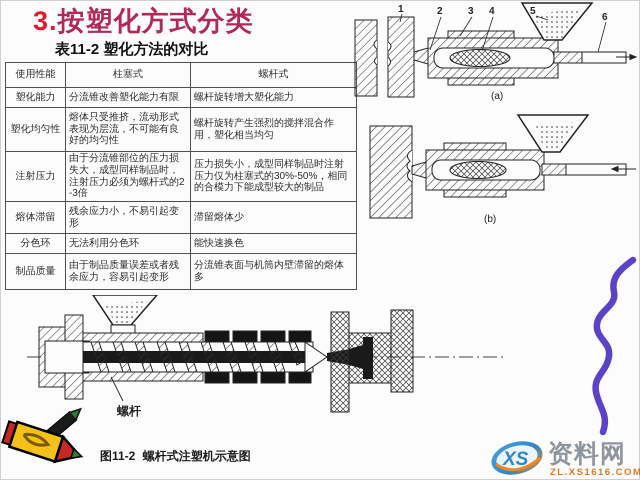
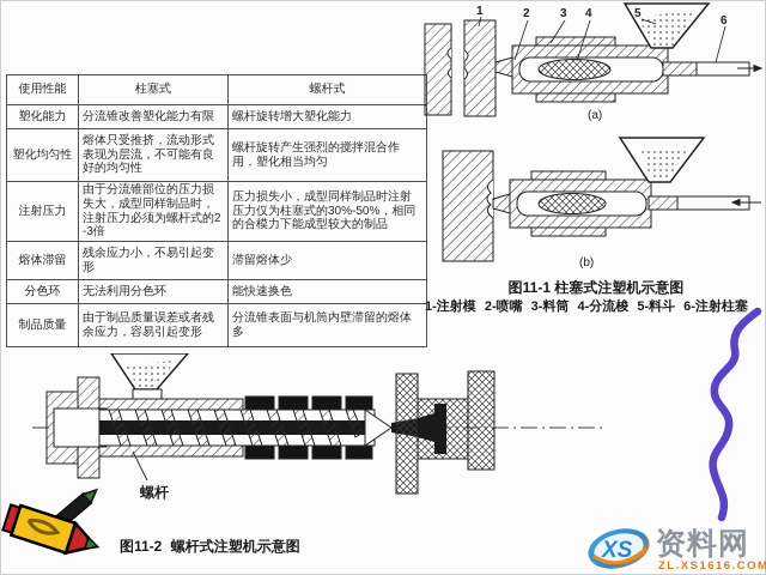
- 3.按塑化方式分类
- 表11-2 塑化方法的对比
  使用性能	柱塞式	螺杆式
  塑化能力	分流锥改善塑化能力有限	螺杆旋转增大塑化能力
  塑化均匀性	熔体只受推挤，流动形式表现为层流，不可能有良好的均匀性	螺杆旋转产生强烈的搅拌混合作用，塑化相当均匀
  注射压力	由于分流锥部位的压力损失大，成型同样制品时，注射压力必须为螺杆式的2-3倍	压力损失小，成型同样制品时注射压力仅为柱塞式的30%-50%，相同的合模力下能成型较大的制品
  熔体滞留	残余应力小，不易引起变形	滞留熔体少
  分色环	无法利用分色环	能快速换色
  制品质量	由于制品质量误差或者残余应力，容易引起变形	分流锥表面与机筒内壁滞留的熔体多
  1
  2
  3
  4
  5
  6
  (a)
  (b)
+ 图11-1 柱塞式注塑机示意图
+ 1-注射模 2-喷嘴 3-料筒 4-分流梭 5-料斗 6-注射柱塞
  螺杆
  图11-2 螺杆式注塑机示意图
  XS
  资料网
  ZL.XS1616.COM
